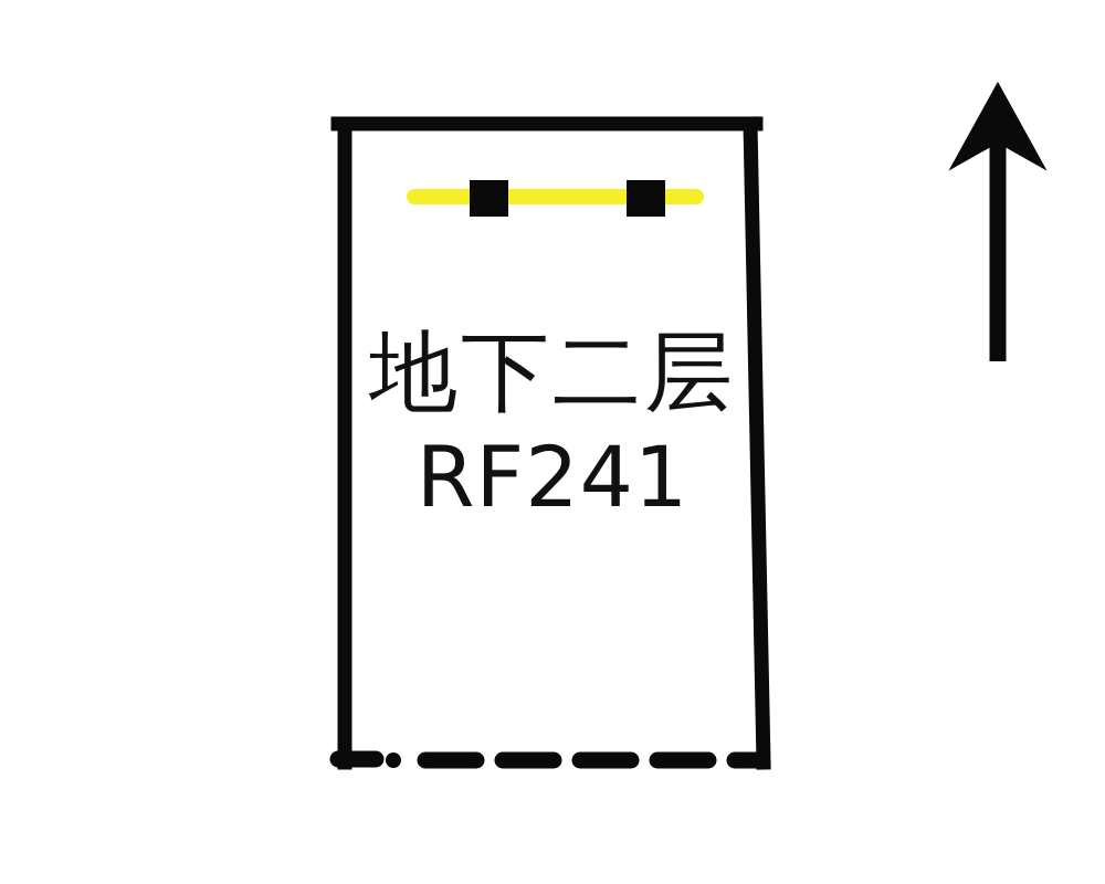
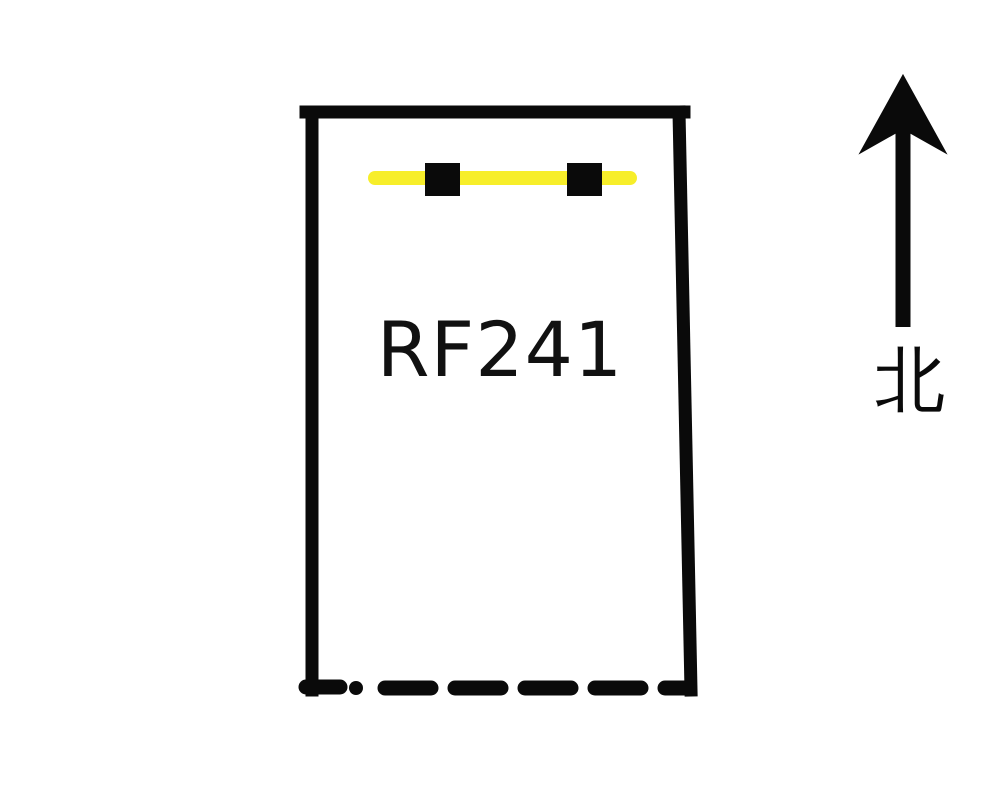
- 地下二层
  RF241
+ 北
